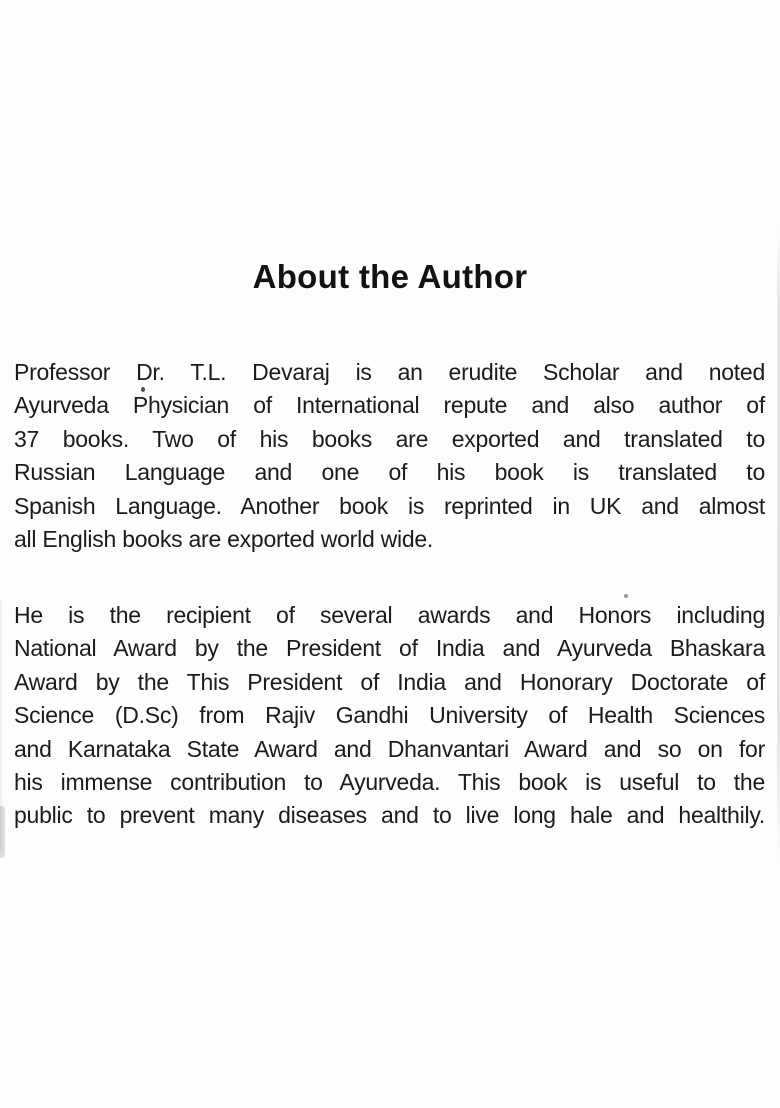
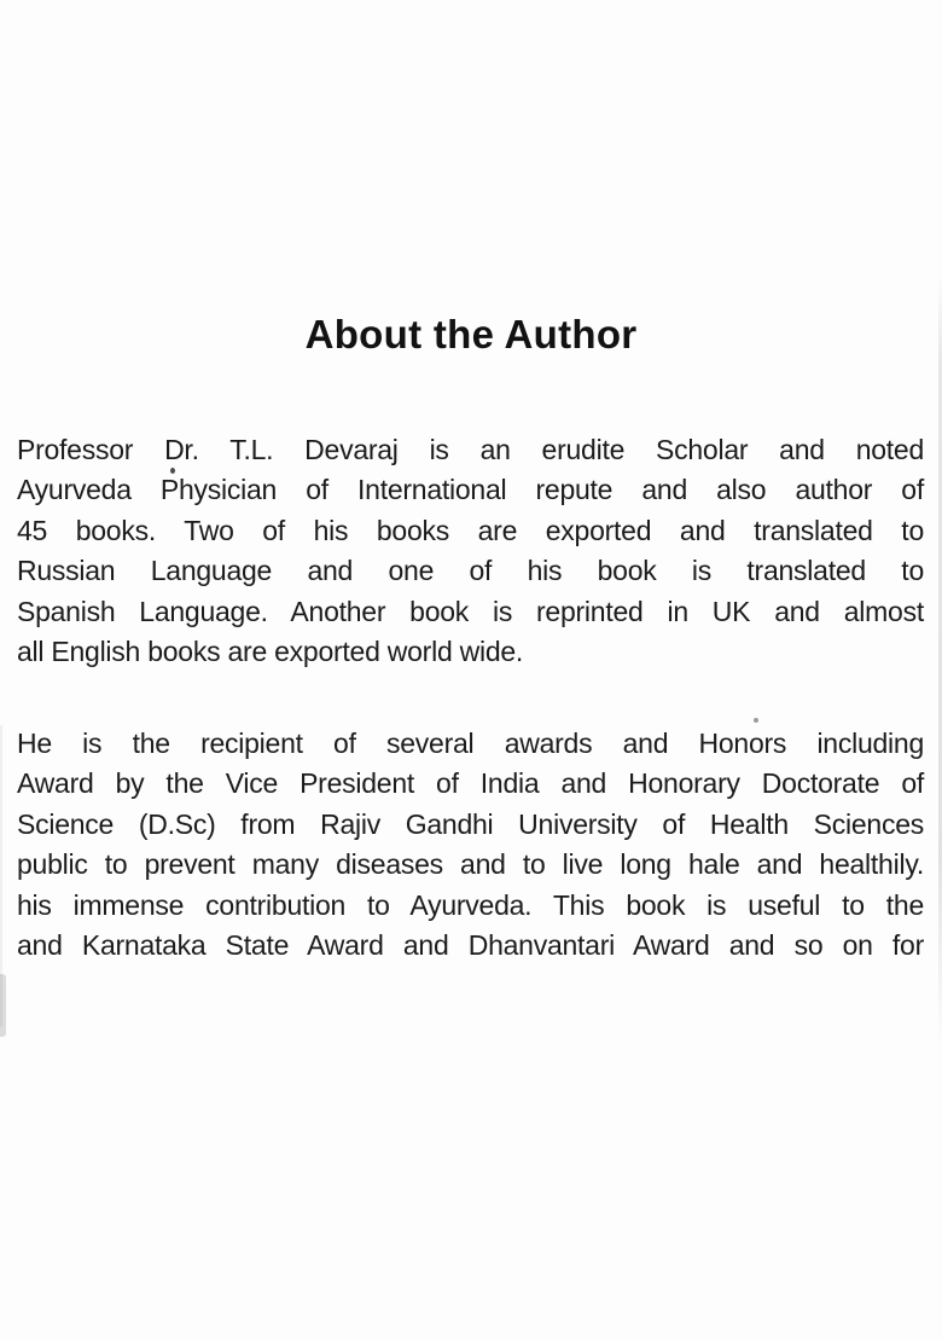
  About the Author
  Professor Dr. T.L. Devaraj is an erudite Scholar and noted
  Ayurveda Physician of International repute and also author of
- 37 books. Two of his books are exported and translated to
+ 45 books. Two of his books are exported and translated to
  Russian Language and one of his book is translated to
  Spanish Language. Another book is reprinted in UK and almost
  all English books are exported world wide.
  He is the recipient of several awards and Honors including
- National Award by the President of India and Ayurveda Bhaskara
- Award by the This President of India and Honorary Doctorate of
+ Award by the Vice President of India and Honorary Doctorate of
  Science (D.Sc) from Rajiv Gandhi University of Health Sciences
- and Karnataka State Award and Dhanvantari Award and so on for
+ public to prevent many diseases and to live long hale and healthily.
  his immense contribution to Ayurveda. This book is useful to the
- public to prevent many diseases and to live long hale and healthily.
+ and Karnataka State Award and Dhanvantari Award and so on for
